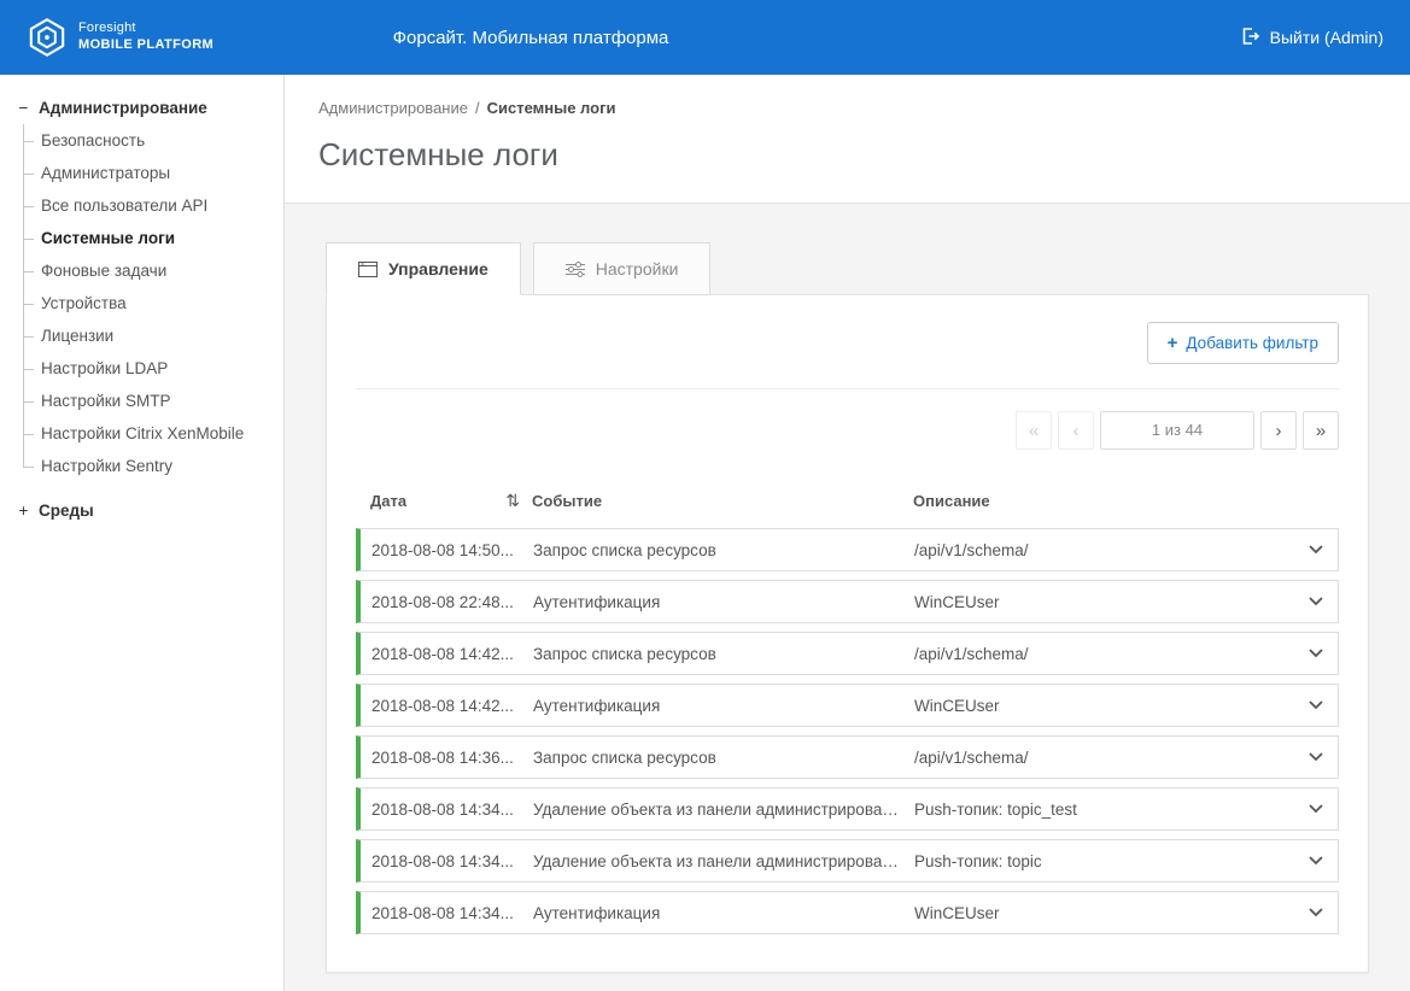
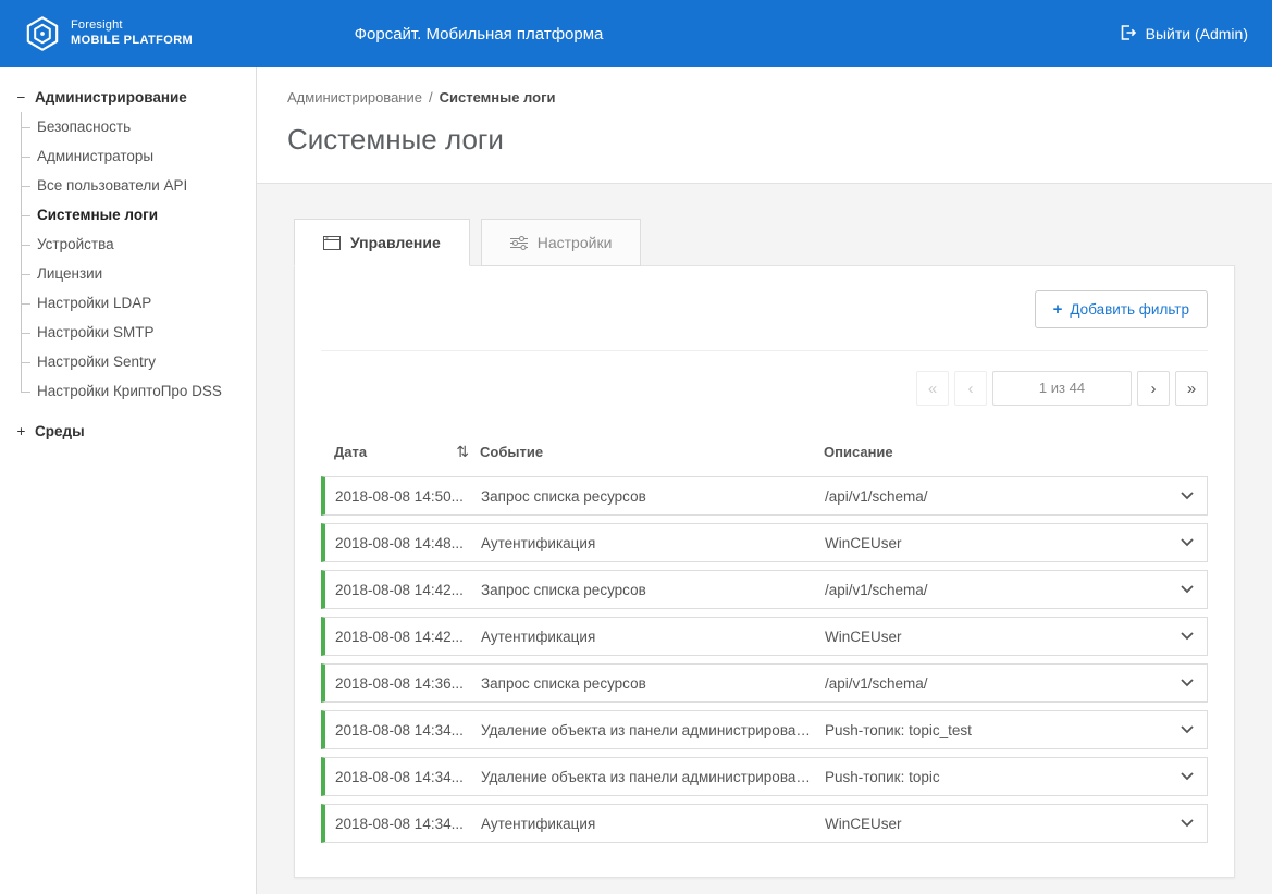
  Foresight
  MOBILE PLATFORM
  Форсайт. Мобильная платформа
  Выйти (Admin)
  −
  Администрирование
  Безопасность
  Администраторы
  Все пользователи API
  Системные логи
- Фоновые задачи
  Устройства
  Лицензии
  Настройки LDAP
  Настройки SMTP
- Настройки Citrix XenMobile
  Настройки Sentry
+ Настройки КриптоПро DSS
  +
  Среды
  Администрирование / Системные логи
  Системные логи
  Управление
  Настройки
  +
  Добавить фильтр
  «
  ‹
  1 из 44
  ›
  »
  Дата
  ⇅
  Событие
  Описание
  2018-08-08 14:50...
  Запрос списка ресурсов
  /api/v1/schema/
- 2018-08-08 22:48...
+ 2018-08-08 14:48...
  Аутентификация
  WinCEUser
  2018-08-08 14:42...
  Запрос списка ресурсов
  /api/v1/schema/
  2018-08-08 14:42...
  Аутентификация
  WinCEUser
  2018-08-08 14:36...
  Запрос списка ресурсов
  /api/v1/schema/
  2018-08-08 14:34...
  Удаление объекта из панели администрирован...
  Push-топик: topic_test
  2018-08-08 14:34...
  Удаление объекта из панели администрирован...
  Push-топик: topic
  2018-08-08 14:34...
  Аутентификация
  WinCEUser
